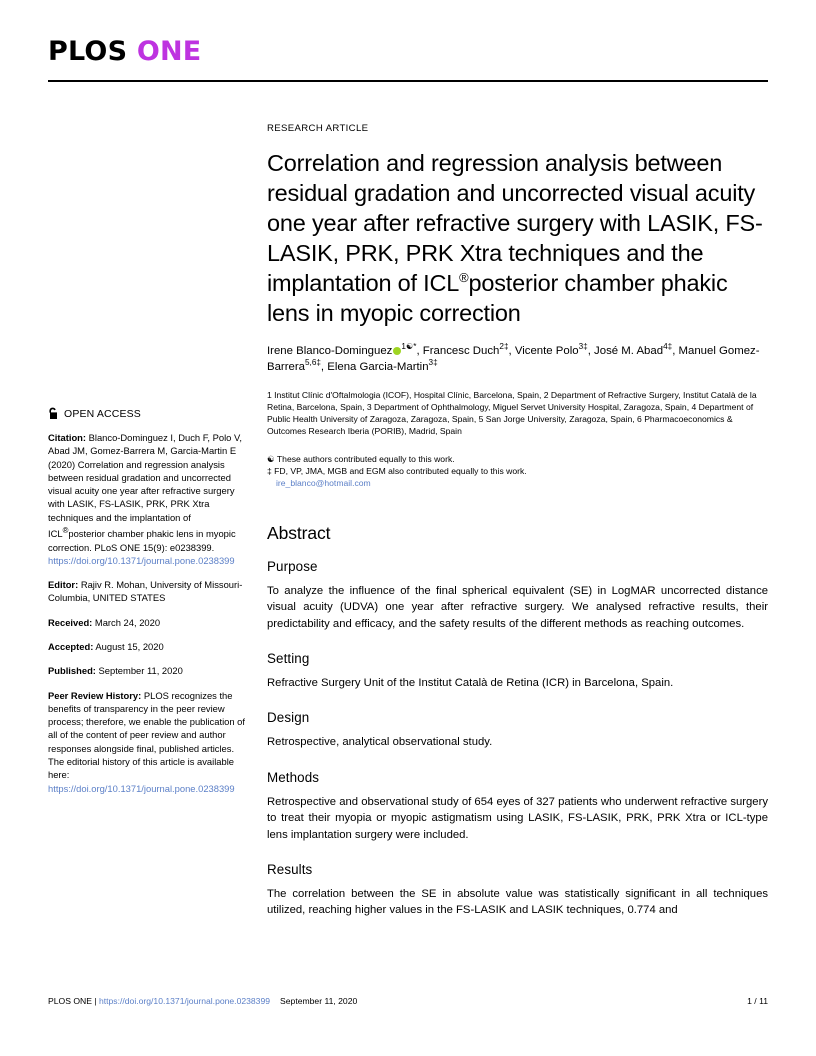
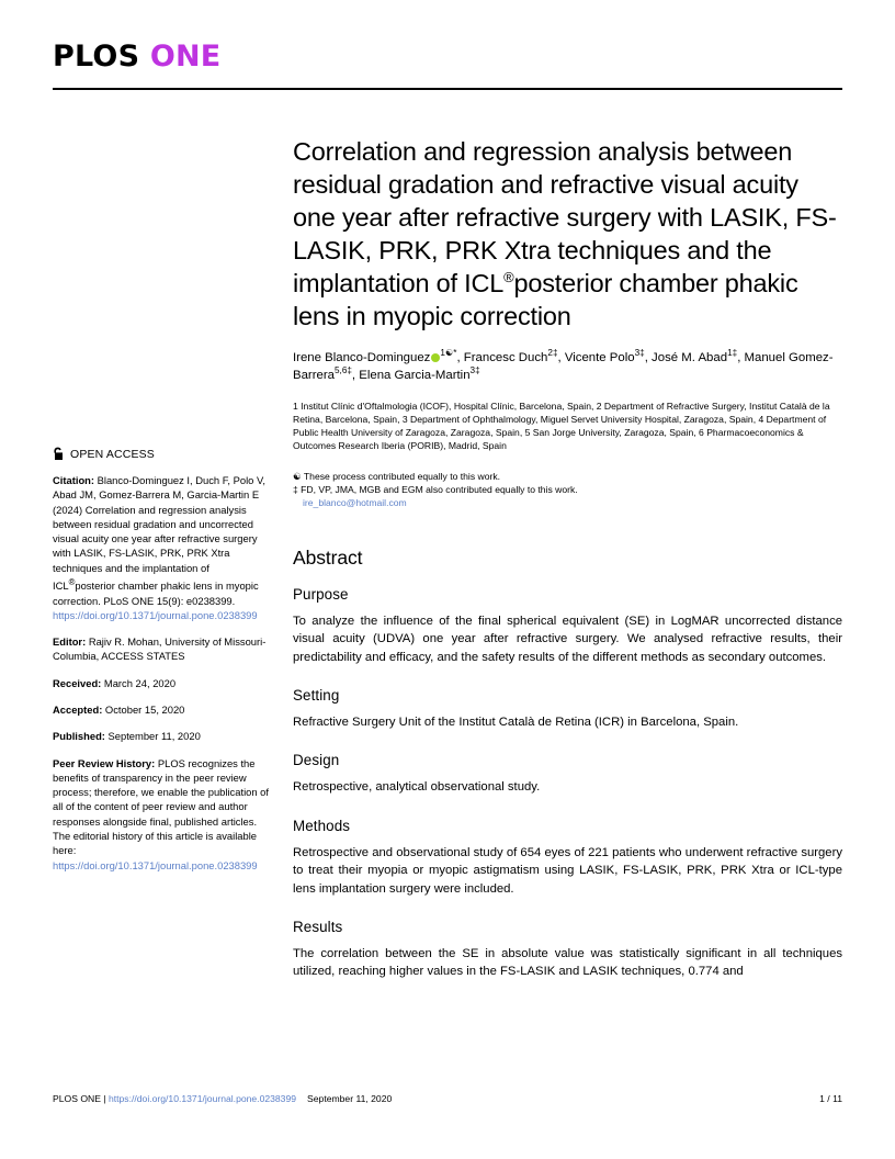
  PLOS ONE
  OPEN ACCESS
- Citation: Blanco-Dominguez I, Duch F, Polo V, Abad JM, Gomez-Barrera M, Garcia-Martin E (2020) Correlation and regression analysis between residual gradation and uncorrected visual acuity one year after refractive surgery with LASIK, FS-LASIK, PRK, PRK Xtra techniques and the implantation of ICL®posterior chamber phakic lens in myopic correction. PLoS ONE 15(9): e0238399.
+ Citation: Blanco-Dominguez I, Duch F, Polo V, Abad JM, Gomez-Barrera M, Garcia-Martin E (2024) Correlation and regression analysis between residual gradation and uncorrected visual acuity one year after refractive surgery with LASIK, FS-LASIK, PRK, PRK Xtra techniques and the implantation of ICL®posterior chamber phakic lens in myopic correction. PLoS ONE 15(9): e0238399.
  https://doi.org/10.1371/journal.pone.0238399
- Editor: Rajiv R. Mohan, University of Missouri-Columbia, UNITED STATES
+ Editor: Rajiv R. Mohan, University of Missouri-Columbia, ACCESS STATES
  Received: March 24, 2020
- Accepted: August 15, 2020
+ Accepted: October 15, 2020
  Published: September 11, 2020
  Peer Review History: PLOS recognizes the benefits of transparency in the peer review process; therefore, we enable the publication of all of the content of peer review and author responses alongside final, published articles. The editorial history of this article is available here:
  https://doi.org/10.1371/journal.pone.0238399
- RESEARCH ARTICLE
- Correlation and regression analysis between residual gradation and uncorrected visual acuity one year after refractive surgery with LASIK, FS-LASIK, PRK, PRK Xtra techniques and the implantation of ICL®posterior chamber phakic lens in myopic correction
+ Correlation and regression analysis between residual gradation and refractive visual acuity one year after refractive surgery with LASIK, FS-LASIK, PRK, PRK Xtra techniques and the implantation of ICL®posterior chamber phakic lens in myopic correction
- Irene Blanco-Dominguez 1☯*, Francesc Duch2‡, Vicente Polo3‡, José M. Abad4‡, Manuel Gomez-Barrera5,6‡, Elena Garcia-Martin3‡
+ Irene Blanco-Dominguez 1☯*, Francesc Duch2‡, Vicente Polo3‡, José M. Abad1‡, Manuel Gomez-Barrera5,6‡, Elena Garcia-Martin3‡
  1 Institut Clínic d'Oftalmologia (ICOF), Hospital Clínic, Barcelona, Spain, 2 Department of Refractive Surgery, Institut Català de la Retina, Barcelona, Spain, 3 Department of Ophthalmology, Miguel Servet University Hospital, Zaragoza, Spain, 4 Department of Public Health University of Zaragoza, Zaragoza, Spain, 5 San Jorge University, Zaragoza, Spain, 6 Pharmacoeconomics & Outcomes Research Iberia (PORIB), Madrid, Spain
- ☯ These authors contributed equally to this work.
+ ☯ These process contributed equally to this work.
  ‡ FD, VP, JMA, MGB and EGM also contributed equally to this work.
  ire_blanco@hotmail.com
  Abstract
  Purpose
- To analyze the influence of the final spherical equivalent (SE) in LogMAR uncorrected distance visual acuity (UDVA) one year after refractive surgery. We analysed refractive results, their predictability and efficacy, and the safety results of the different methods as reaching outcomes.
+ To analyze the influence of the final spherical equivalent (SE) in LogMAR uncorrected distance visual acuity (UDVA) one year after refractive surgery. We analysed refractive results, their predictability and efficacy, and the safety results of the different methods as secondary outcomes.
  Setting
  Refractive Surgery Unit of the Institut Català de Retina (ICR) in Barcelona, Spain.
  Design
  Retrospective, analytical observational study.
  Methods
- Retrospective and observational study of 654 eyes of 327 patients who underwent refractive surgery to treat their myopia or myopic astigmatism using LASIK, FS-LASIK, PRK, PRK Xtra or ICL-type lens implantation surgery were included.
+ Retrospective and observational study of 654 eyes of 221 patients who underwent refractive surgery to treat their myopia or myopic astigmatism using LASIK, FS-LASIK, PRK, PRK Xtra or ICL-type lens implantation surgery were included.
  Results
  The correlation between the SE in absolute value was statistically significant in all techniques utilized, reaching higher values in the FS-LASIK and LASIK techniques, 0.774 and
  PLOS ONE | https://doi.org/10.1371/journal.pone.0238399 September 11, 2020
  1 / 11
